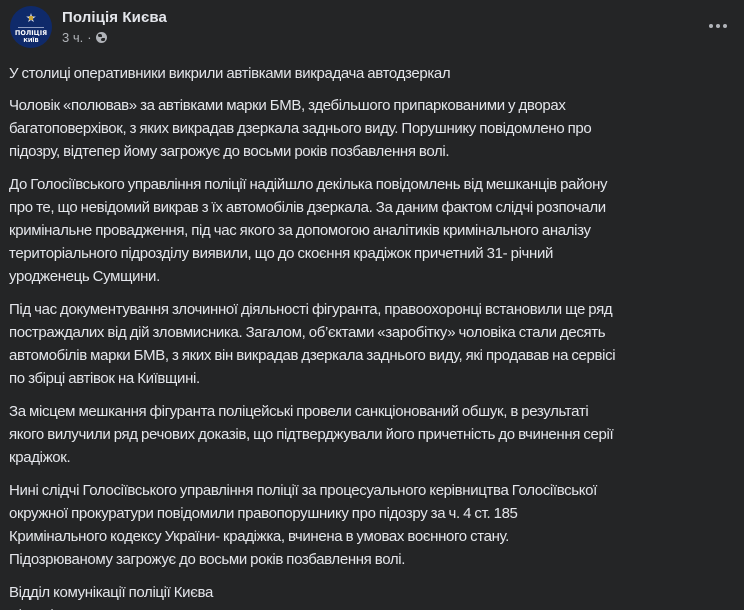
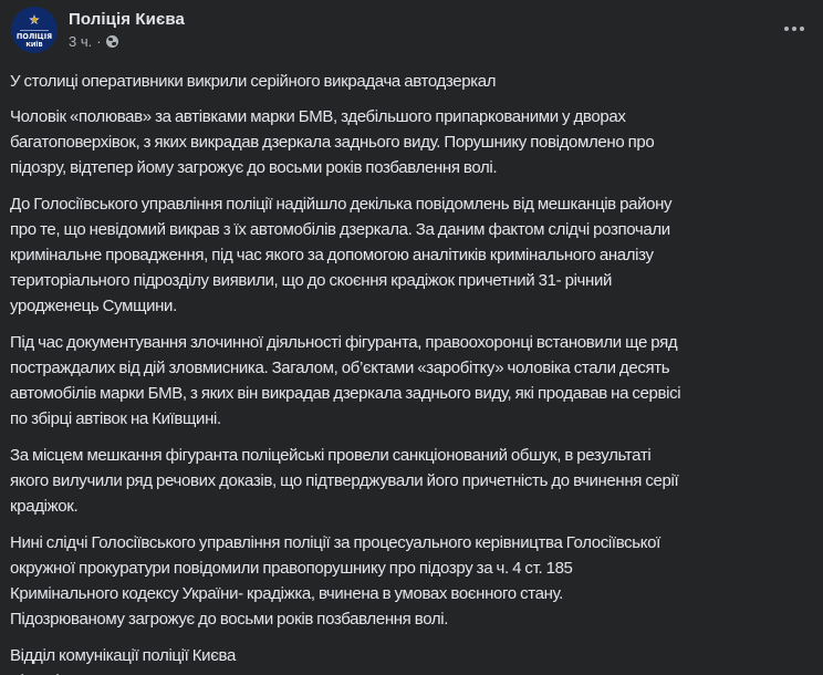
  ПОЛІЦІЯ
  Поліція Києва
  3 ч.
  ·
- У столиці оперативники викрили автівками викрадача автодзеркал
+ У столиці оперативники викрили серійного викрадача автодзеркал
  Чоловік «полював» за автівками марки БМВ, здебільшого припаркованими у дворах
  багатоповерхівок, з яких викрадав дзеркала заднього виду. Порушнику повідомлено про
  підозру, відтепер йому загрожує до восьми років позбавлення волі.
  До Голосіївського управління поліції надійшло декілька повідомлень від мешканців району
  про те, що невідомий викрав з їх автомобілів дзеркала. За даним фактом слідчі розпочали
  кримінальне провадження, під час якого за допомогою аналітиків кримінального аналізу
  територіального підрозділу виявили, що до скоєння крадіжок причетний 31- річний
  уродженець Сумщини.
  Під час документування злочинної діяльності фігуранта, правоохоронці встановили ще ряд
  постраждалих від дій зловмисника. Загалом, об’єктами «заробітку» чоловіка стали десять
  автомобілів марки БМВ, з яких він викрадав дзеркала заднього виду, які продавав на сервісі
  по збірці автівок на Київщині.
  За місцем мешкання фігуранта поліцейські провели санкціонований обшук, в результаті
  якого вилучили ряд речових доказів, що підтверджували його причетність до вчинення серії
  крадіжок.
  Нині слідчі Голосіївського управління поліції за процесуального керівництва Голосіївської
  окружної прокуратури повідомили правопорушнику про підозру за ч. 4 ст. 185
  Кримінального кодексу України- крадіжка, вчинена в умовах воєнного стану.
  Підозрюваному загрожує до восьми років позбавлення волі.
  Відділ комунікації поліції Києва
